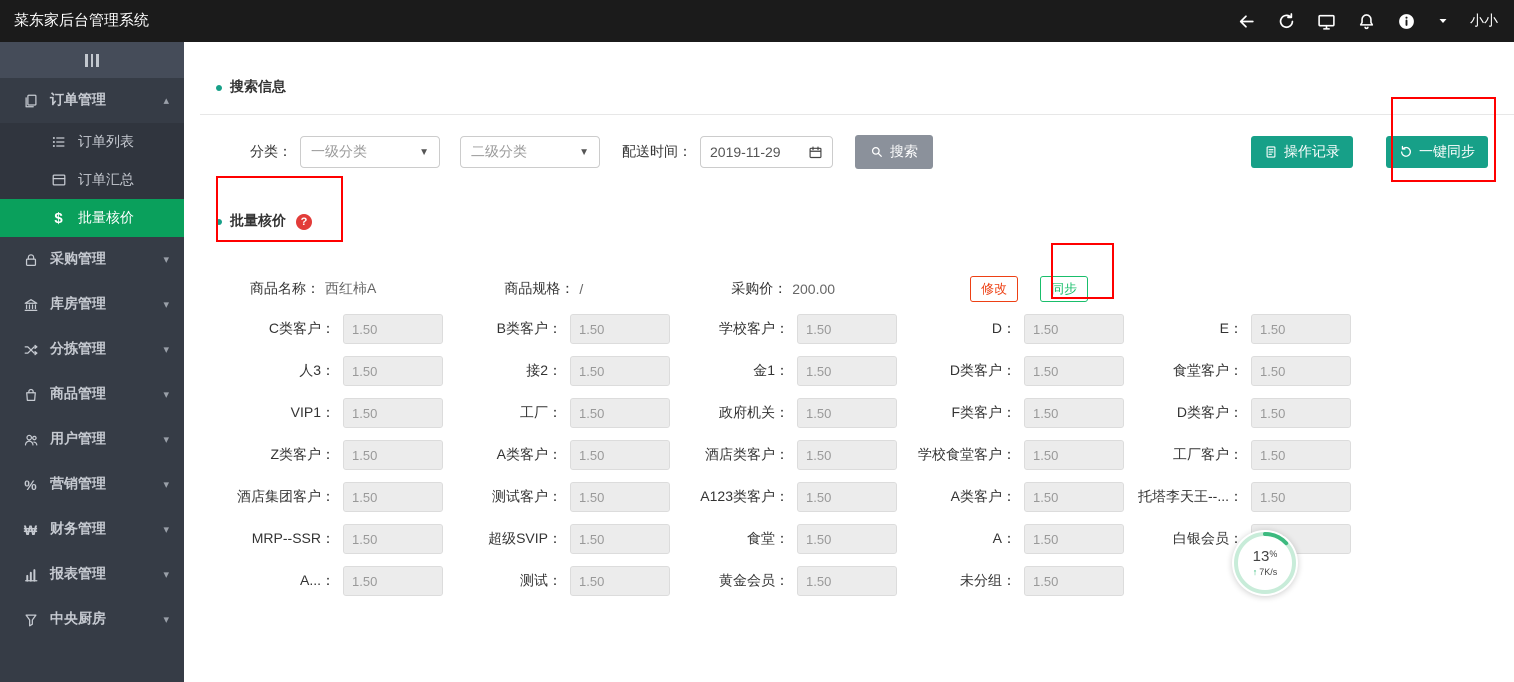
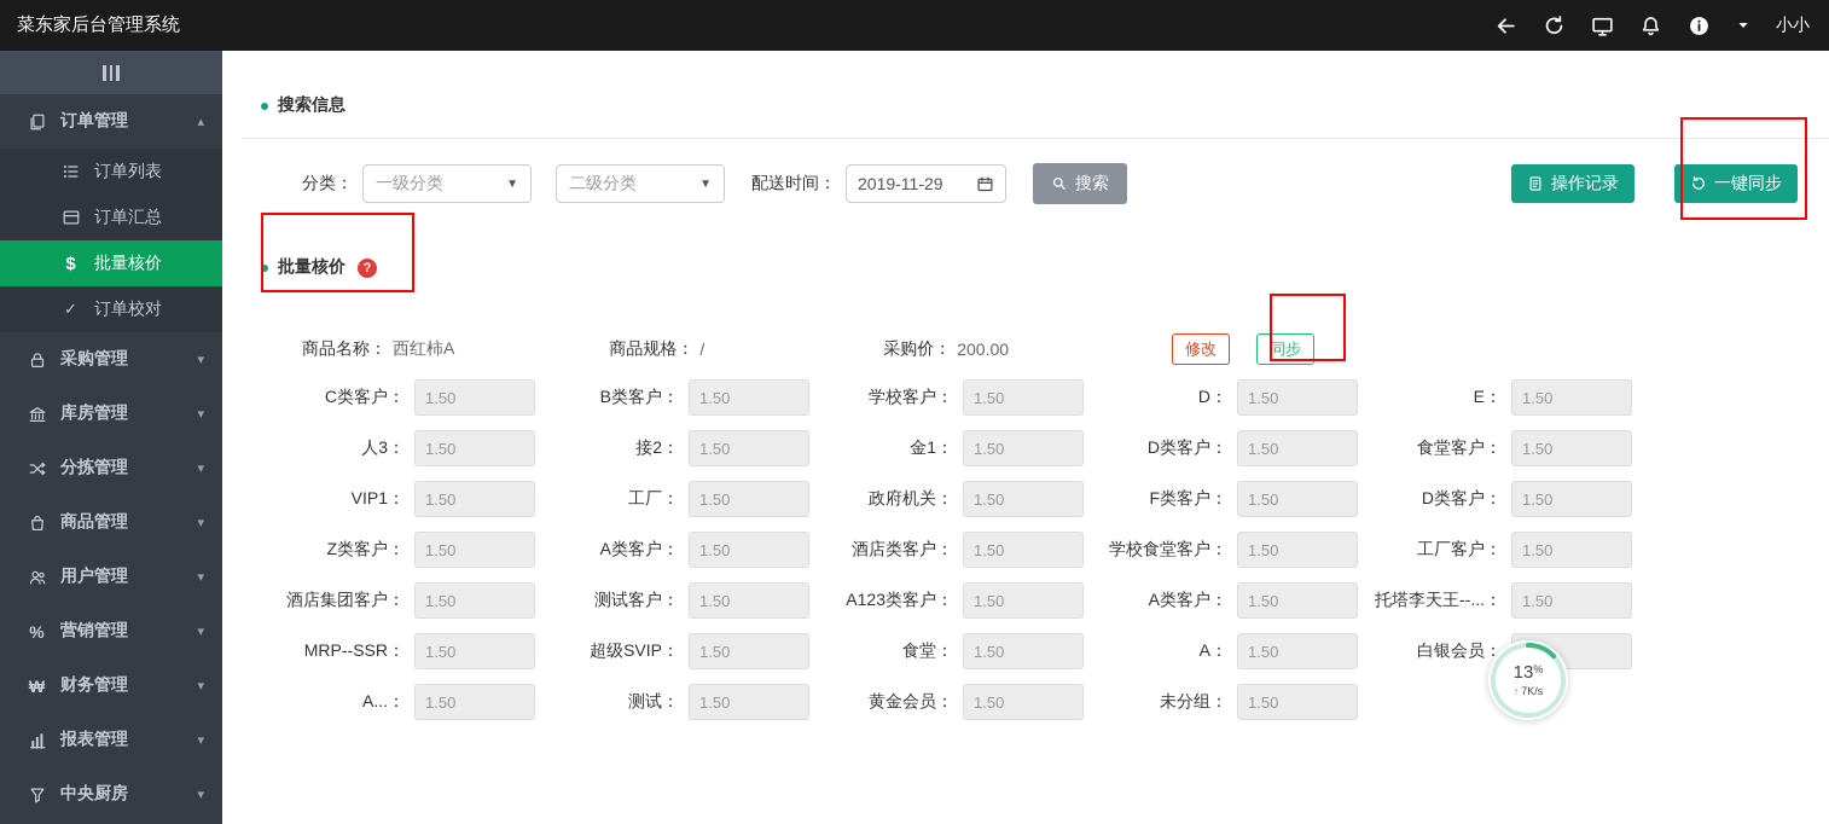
  菜东家后台管理系统
  小小
  订单管理
  ▴
  订单列表
  订单汇总
  $
  批量核价
+ ✓
+ 订单校对
  采购管理
  ▾
  库房管理
  ▾
  分拣管理
  ▾
  商品管理
  ▾
  用户管理
  ▾
  %
  营销管理
  ▾
  ₩
  财务管理
  ▾
  报表管理
  ▾
  中央厨房
  ▾
  搜索信息
  分类：
  一级分类
  ▼
  二级分类
  ▼
  配送时间：
  2019-11-29
  搜索
  操作记录
  一键同步
  批量核价
  ?
  商品名称：
  西红柿A
  商品规格：
  /
  采购价：
  200.00
  修改
  同步
  C类客户：
  1.50
  B类客户：
  1.50
  学校客户：
  1.50
  D：
  1.50
  E：
  1.50
  人3：
  1.50
  接2：
  1.50
  金1：
  1.50
  D类客户：
  1.50
  食堂客户：
  1.50
  VIP1：
  1.50
  工厂：
  1.50
  政府机关：
  1.50
  F类客户：
  1.50
  D类客户：
  1.50
  Z类客户：
  1.50
  A类客户：
  1.50
  酒店类客户：
  1.50
  学校食堂客户：
  1.50
  工厂客户：
  1.50
  酒店集团客户：
  1.50
  测试客户：
  1.50
  A123类客户：
  1.50
  A类客户：
  1.50
  托塔李天王--...：
  1.50
  MRP--SSR：
  1.50
  超级SVIP：
  1.50
  食堂：
  1.50
  A：
  1.50
  白银会员：
  A...：
  1.50
  测试：
  1.50
  黄金会员：
  1.50
  未分组：
  1.50
  13
  %
  ↑
  7K/s
